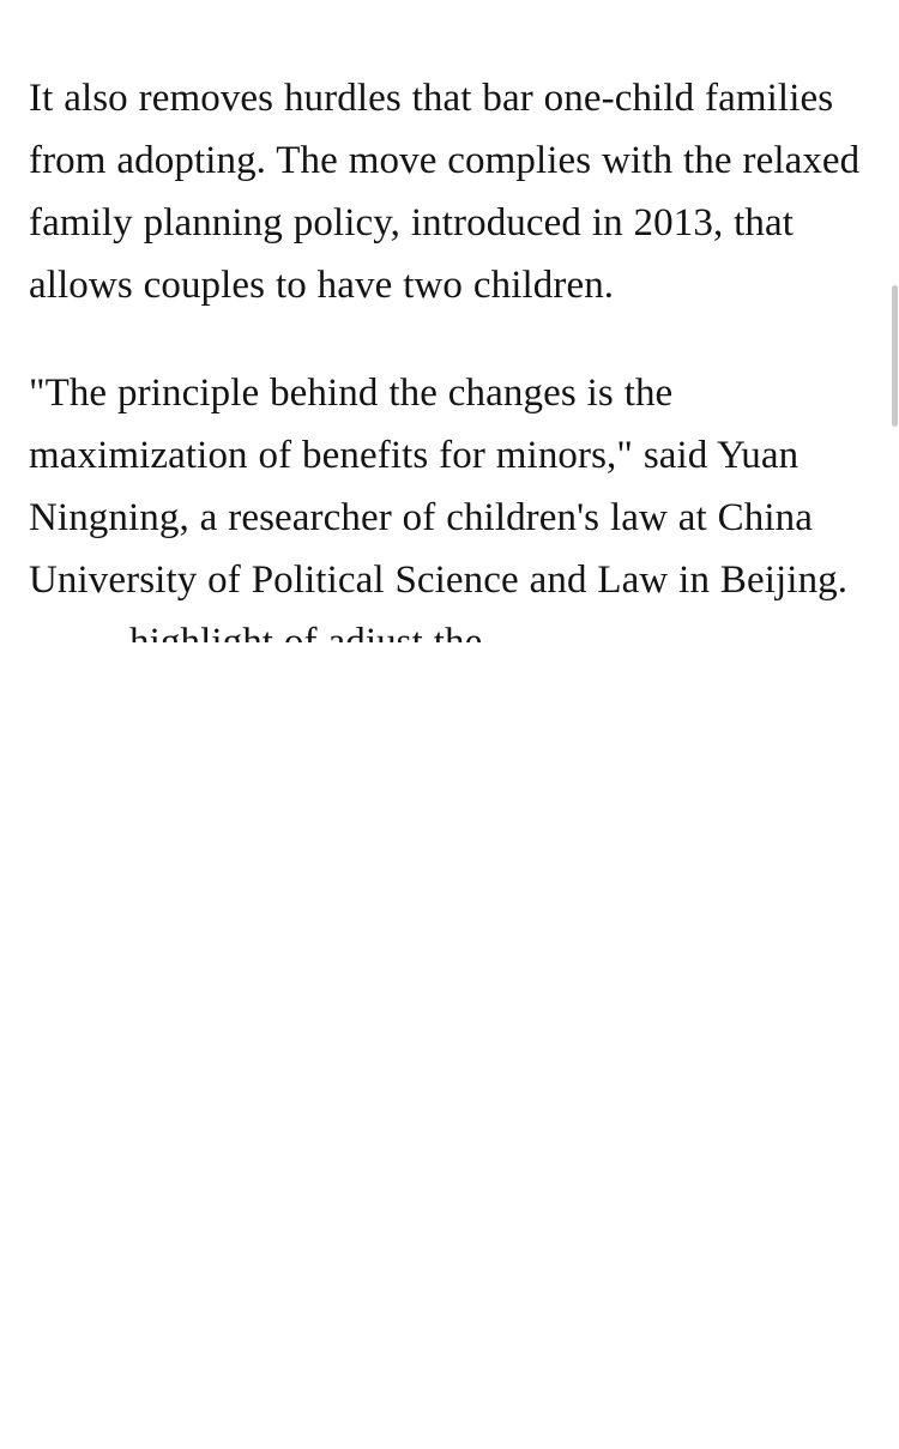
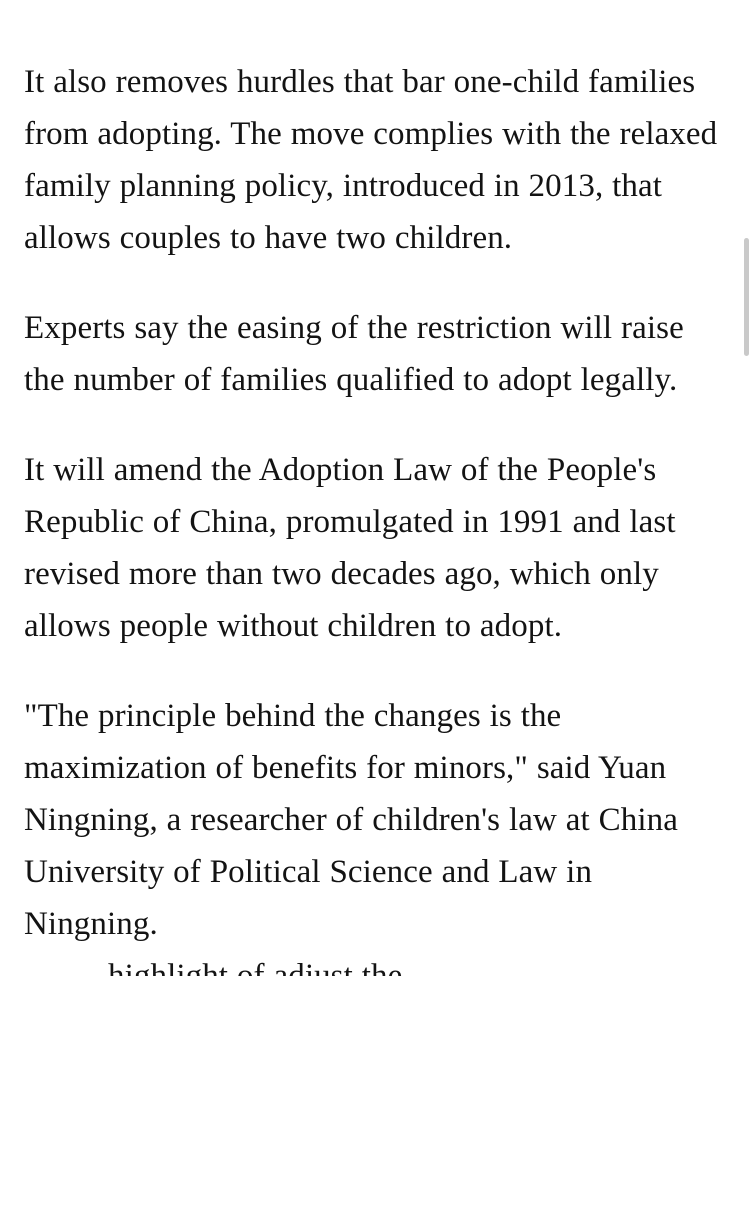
  It also removes hurdles that bar one-child families from adopting. The move complies with the relaxed family planning policy, introduced in 2013, that allows couples to have two children.
+ Experts say the easing of the restriction will raise the number of families qualified to adopt legally.
+ It will amend the Adoption Law of the People's Republic of China, promulgated in 1991 and last revised more than two decades ago, which only allows people without children to adopt.
- "The principle behind the changes is the maximization of benefits for minors," said Yuan Ningning, a researcher of children's law at China University of Political Science and Law in Beijing.
+ "The principle behind the changes is the maximization of benefits for minors," said Yuan Ningning, a researcher of children's law at China University of Political Science and Law in Ningning.
